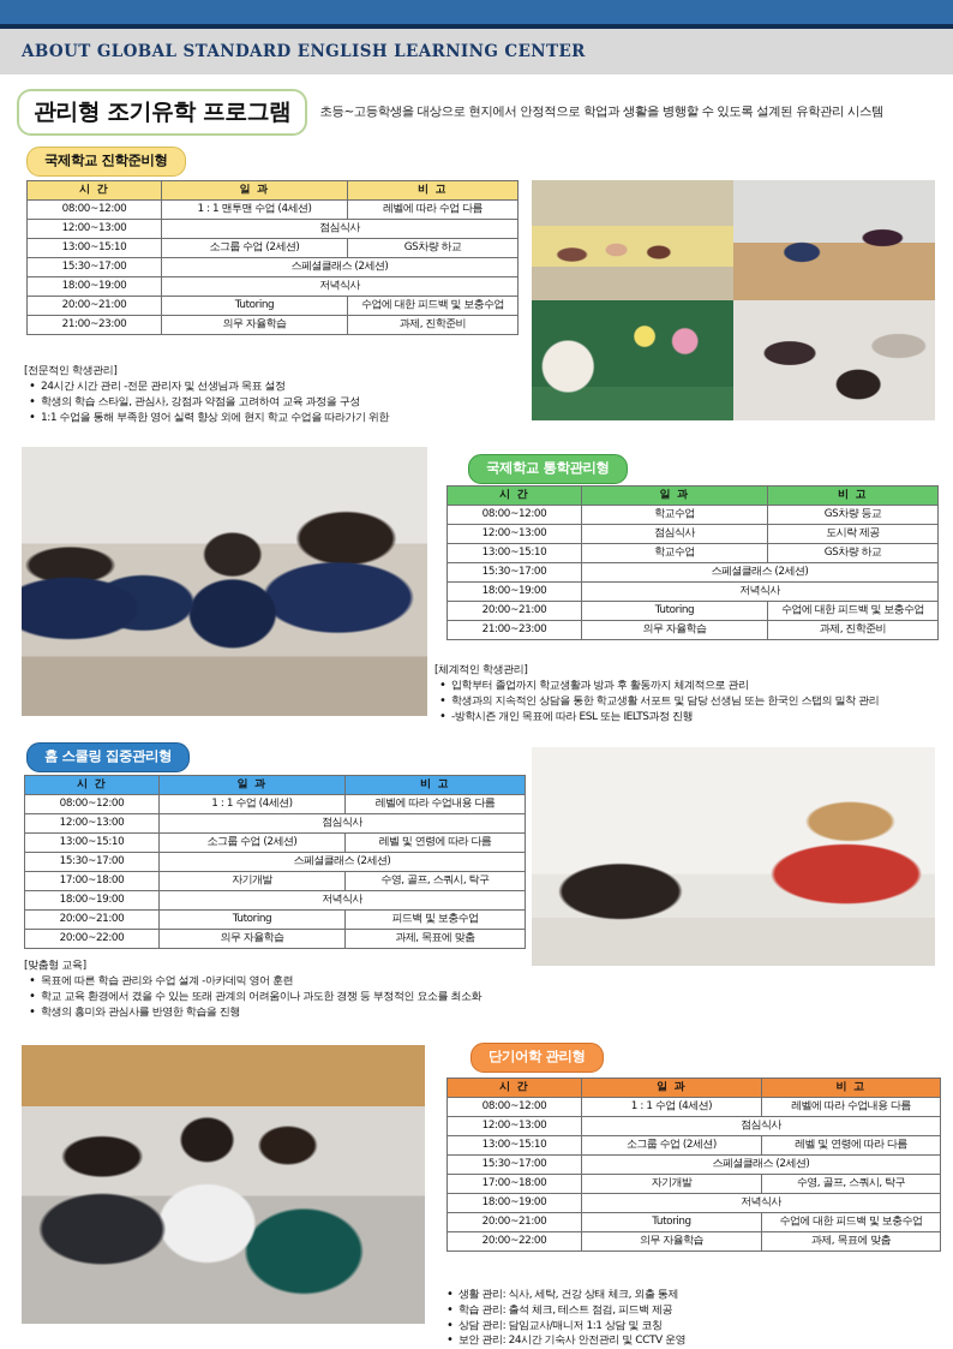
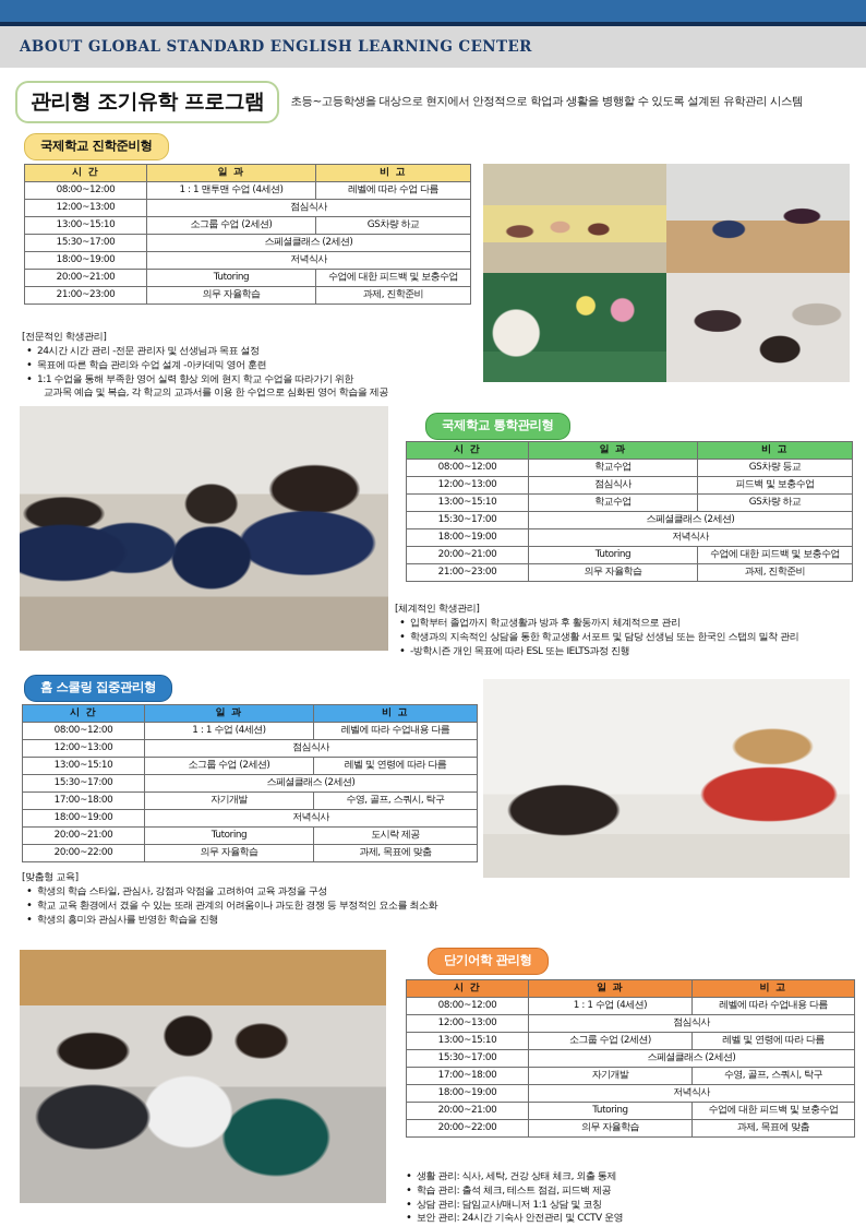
  ABOUT GLOBAL STANDARD ENGLISH LEARNING CENTER
  관리형 조기유학 프로그램
  초등~고등학생을 대상으로 현지에서 안정적으로 학업과 생활을 병행할 수 있도록 설계된 유학관리 시스템
  국제학교 진학준비형
  시 간	일 과	비 고
  08:00~12:00	1 : 1 맨투맨 수업 (4세션)	레벨에 따라 수업 다름
  12:00~13:00	점심식사
  13:00~15:10	소그룹 수업 (2세션)	GS차량 하교
  15:30~17:00	스페셜클래스 (2세션)
  18:00~19:00	저녁식사
  20:00~21:00	Tutoring	수업에 대한 피드백 및 보충수업
  21:00~23:00	의무 자율학습	과제, 진학준비
  [전문적인 학생관리]
  24시간 시간 관리 -전문 관리자 및 선생님과 목표 설정
- 학생의 학습 스타일, 관심사, 강점과 약점을 고려하여 교육 과정을 구성
+ 목표에 따른 학습 관리와 수업 설계 -아카데믹 영어 훈련
  1:1 수업을 통해 부족한 영어 실력 향상 외에 현지 학교 수업을 따라가기 위한
+ 교과목 예습 및 복습, 각 학교의 교과서를 이용 한 수업으로 심화된 영어 학습을 제공
  국제학교 통학관리형
  시 간	일 과	비 고
  08:00~12:00	학교수업	GS차량 등교
- 12:00~13:00	점심식사	도시락 제공
+ 12:00~13:00	점심식사	피드백 및 보충수업
  13:00~15:10	학교수업	GS차량 하교
  15:30~17:00	스페셜클래스 (2세션)
  18:00~19:00	저녁식사
  20:00~21:00	Tutoring	수업에 대한 피드백 및 보충수업
  21:00~23:00	의무 자율학습	과제, 진학준비
  [체계적인 학생관리]
  입학부터 졸업까지 학교생활과 방과 후 활동까지 체계적으로 관리
  학생과의 지속적인 상담을 통한 학교생활 서포트 및 담당 선생님 또는 한국인 스탭의 밀착 관리
  -방학시즌 개인 목표에 따라 ESL 또는 IELTS과정 진행
  홈 스쿨링 집중관리형
  시 간	일 과	비 고
  08:00~12:00	1 : 1 수업 (4세션)	레벨에 따라 수업내용 다름
  12:00~13:00	점심식사
  13:00~15:10	소그룹 수업 (2세션)	레벨 및 연령에 따라 다름
  15:30~17:00	스페셜클래스 (2세션)
  17:00~18:00	자기개발	수영, 골프, 스쿼시, 탁구
  18:00~19:00	저녁식사
- 20:00~21:00	Tutoring	피드백 및 보충수업
+ 20:00~21:00	Tutoring	도시락 제공
  20:00~22:00	의무 자율학습	과제, 목표에 맞춤
  [맞춤형 교육]
- 목표에 따른 학습 관리와 수업 설계 -아카데믹 영어 훈련
+ 학생의 학습 스타일, 관심사, 강점과 약점을 고려하여 교육 과정을 구성
  학교 교육 환경에서 겼을 수 있는 또래 관계의 어려움이나 과도한 경쟁 등 부정적인 요소를 최소화
  학생의 흥미와 관심사를 반영한 학습을 진행
  단기어학 관리형
  시 간	일 과	비 고
  08:00~12:00	1 : 1 수업 (4세션)	레벨에 따라 수업내용 다름
  12:00~13:00	점심식사
  13:00~15:10	소그룹 수업 (2세션)	레벨 및 연령에 따라 다름
  15:30~17:00	스페셜클래스 (2세션)
  17:00~18:00	자기개발	수영, 골프, 스쿼시, 탁구
  18:00~19:00	저녁식사
  20:00~21:00	Tutoring	수업에 대한 피드백 및 보충수업
  20:00~22:00	의무 자율학습	과제, 목표에 맞춤
  생활 관리: 식사, 세탁, 건강 상태 체크, 외출 통제
  학습 관리: 출석 체크, 테스트 점검, 피드백 제공
  상담 관리: 담임교사/매니저 1:1 상담 및 코칭
  보안 관리: 24시간 기숙사 안전관리 및 CCTV 운영
